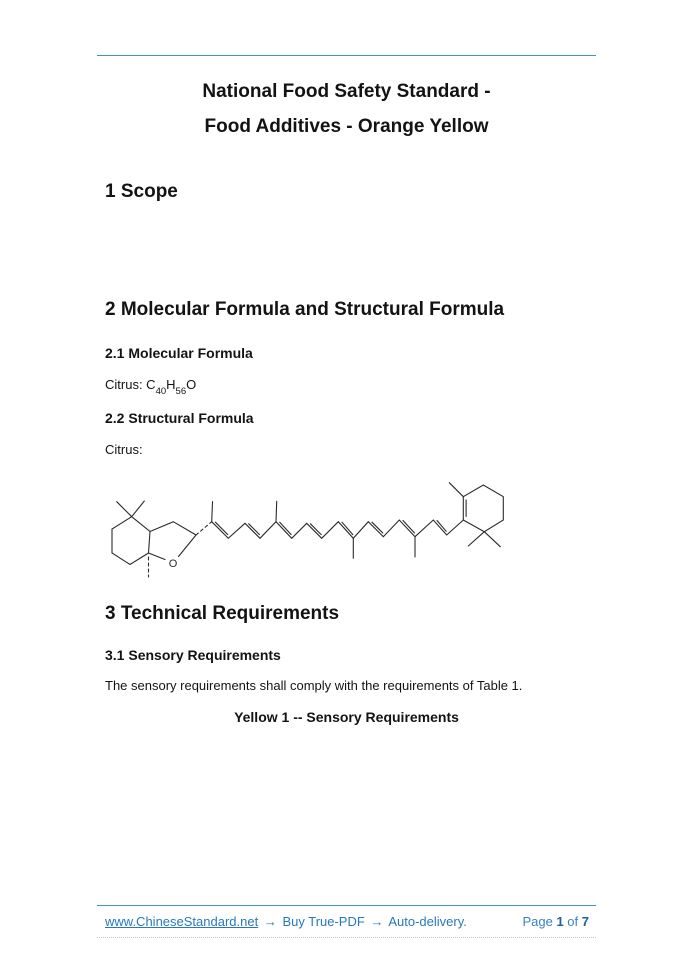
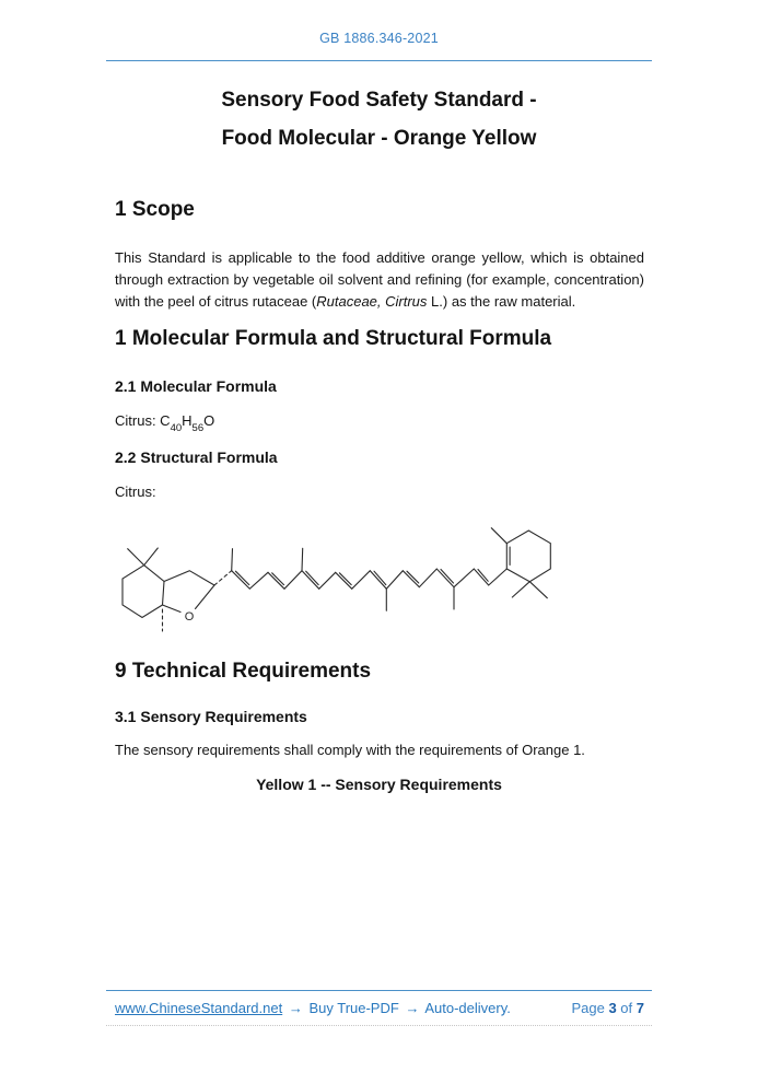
+ GB 1886.346-2021
- National Food Safety Standard -
+ Sensory Food Safety Standard -
- Food Additives - Orange Yellow
+ Food Molecular - Orange Yellow
  1 Scope
+ This Standard is applicable to the food additive orange yellow, which is obtained
+ through extraction by vegetable oil solvent and refining (for example, concentration)
+ with the peel of citrus rutaceae (Rutaceae, Cirtrus L.) as the raw material.
- 2 Molecular Formula and Structural Formula
+ 1 Molecular Formula and Structural Formula
  2.1 Molecular Formula
  Citrus: C40H56O
  2.2 Structural Formula
  Citrus:
  O
- 3 Technical Requirements
+ 9 Technical Requirements
  3.1 Sensory Requirements
- The sensory requirements shall comply with the requirements of Table 1.
+ The sensory requirements shall comply with the requirements of Orange 1.
  Yellow 1 -- Sensory Requirements
  www.ChineseStandard.net → Buy True-PDF → Auto-delivery.
- Page 1 of 7
+ Page 3 of 7
